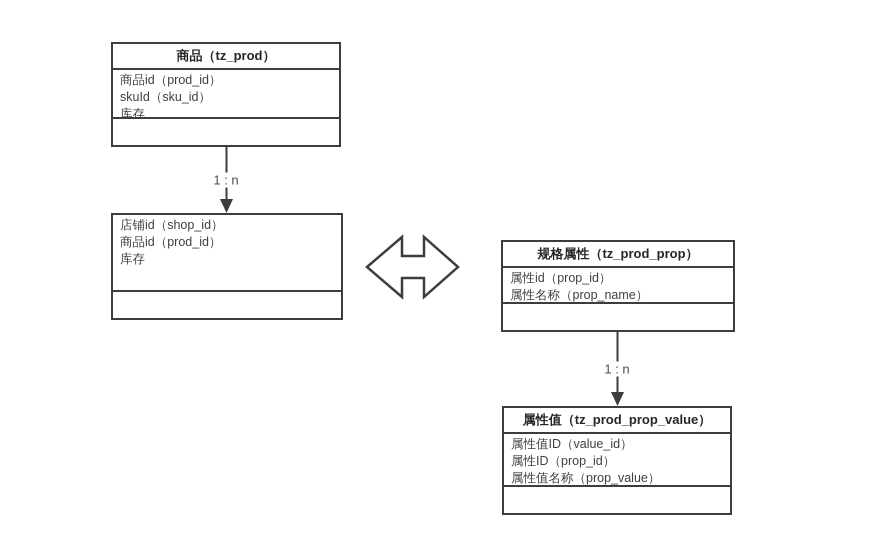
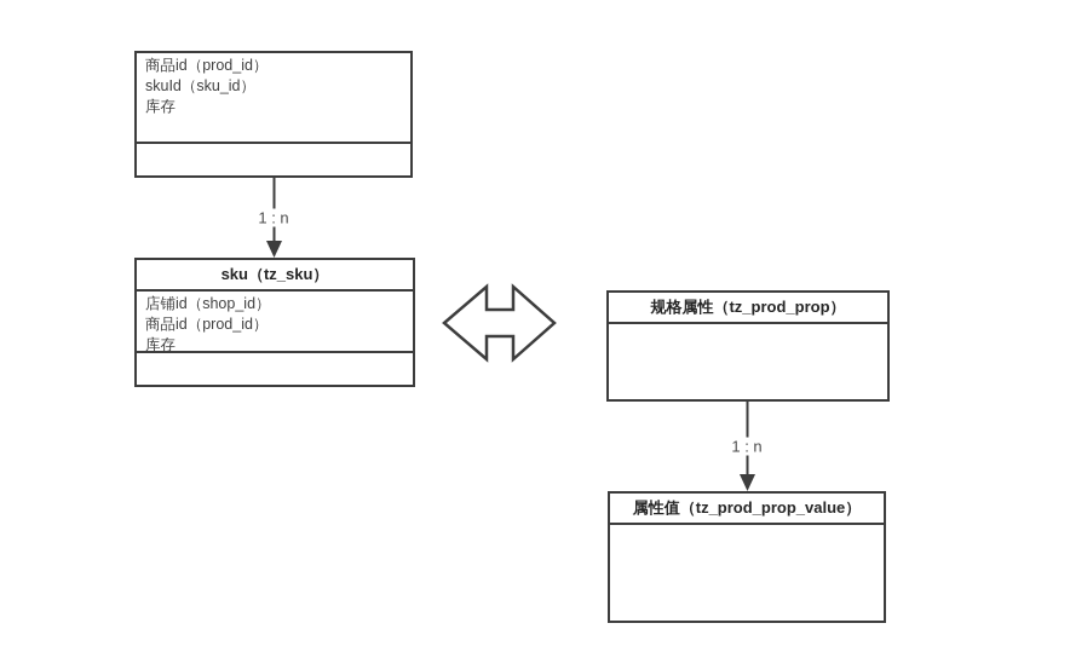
- 商品（tz_prod）
  商品id（prod_id）
  skuId（sku_id）
  库存
+ sku（tz_sku）
  店铺id（shop_id）
  商品id（prod_id）
  库存
  规格属性（tz_prod_prop）
- 属性id（prop_id）
- 属性名称（prop_name）
  属性值（tz_prod_prop_value）
- 属性值ID（value_id）
- 属性ID（prop_id）
- 属性值名称（prop_value）
  1 : n
  1 : n
